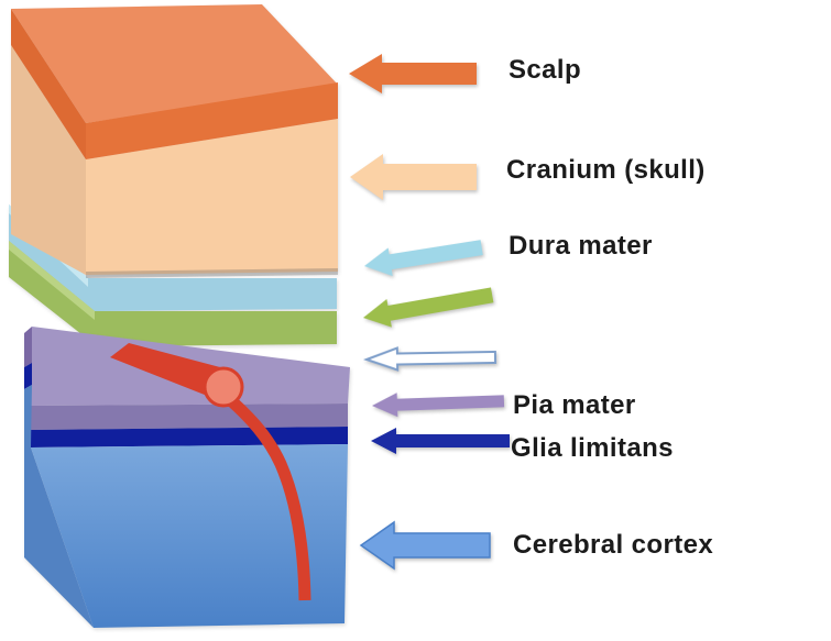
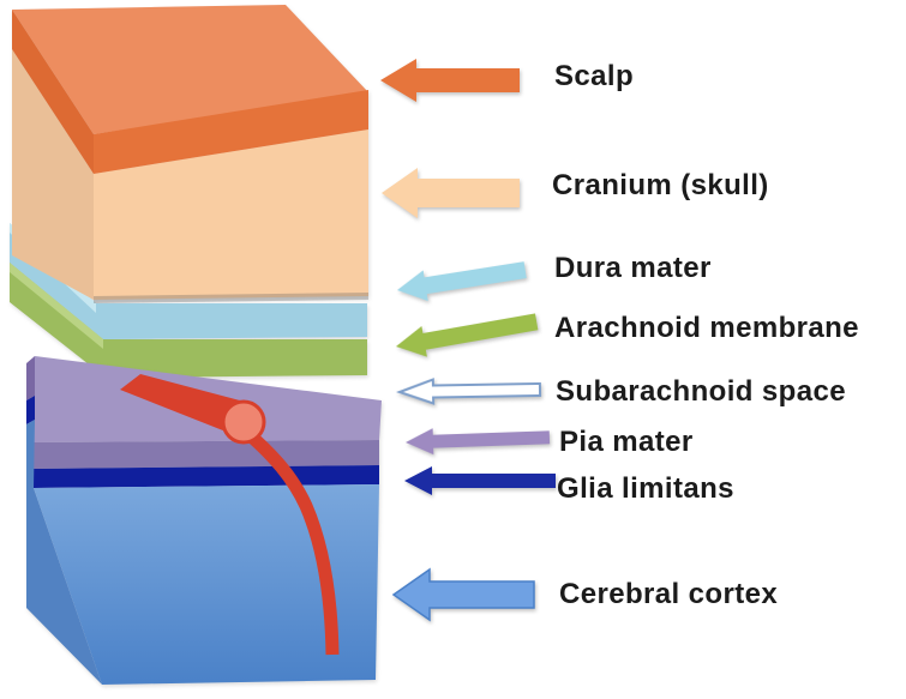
  Scalp
  Cranium (skull)
  Dura mater
+ Arachnoid membrane
+ Subarachnoid space
  Pia mater
  Glia limitans
  Cerebral cortex
